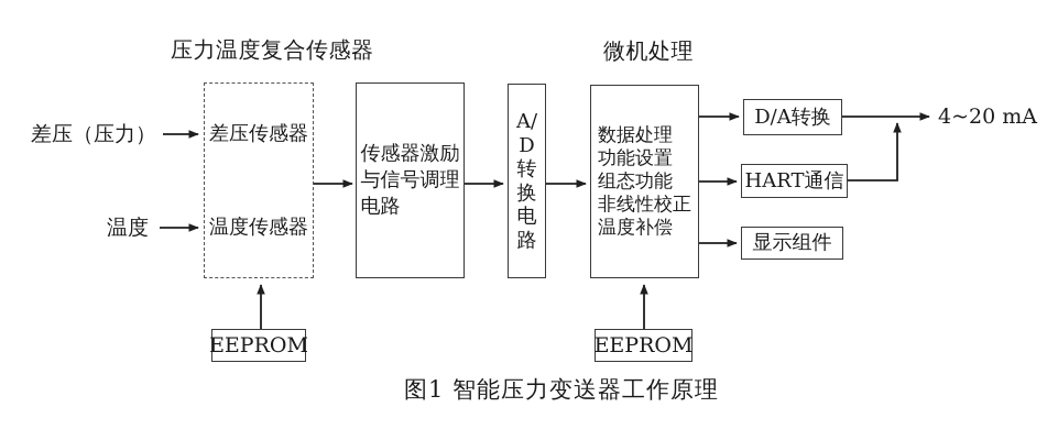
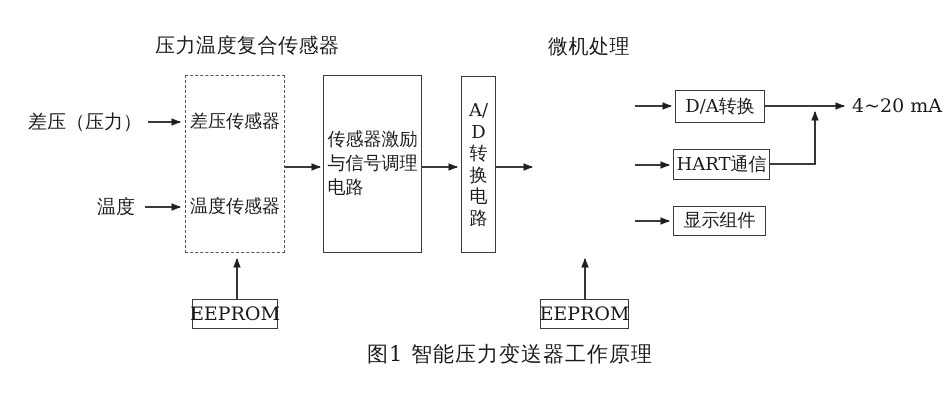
  压力温度复合传感器
  微机处理
  差压（压力）
  温度
  差压传感器
  温度传感器
  传感器激励
  与信号调理
  电路
  A/
  D
  转
  换
  电
  路
- 数据处理
- 功能设置
- 组态功能
- 非线性校正
- 温度补偿
  D/A转换
  HART通信
  显示组件
  4~20 mA
  EEPROM
  EEPROM
  图1 智能压力变送器工作原理
